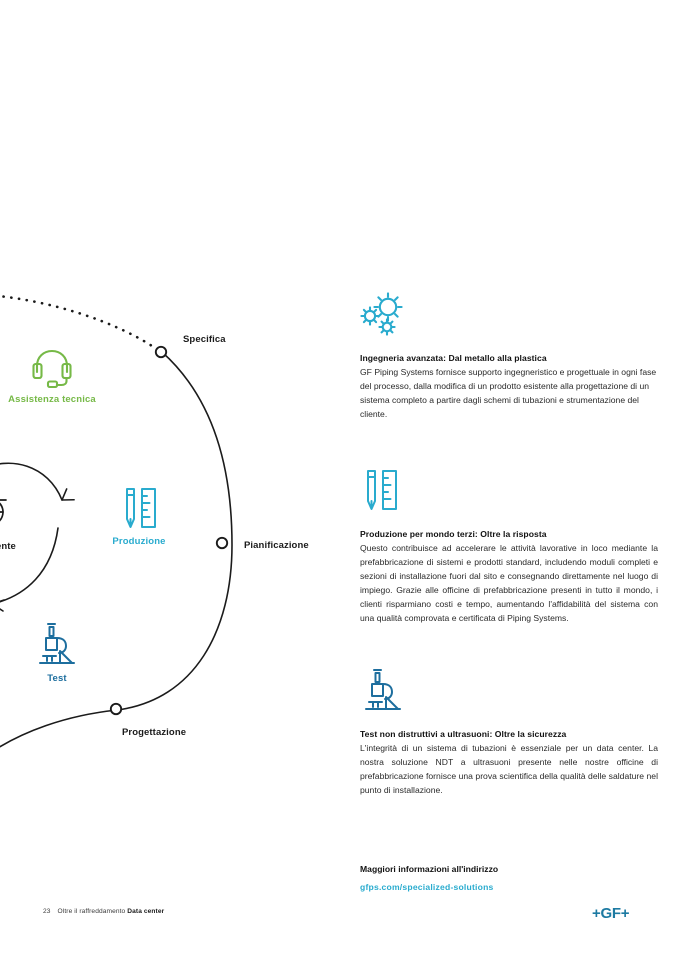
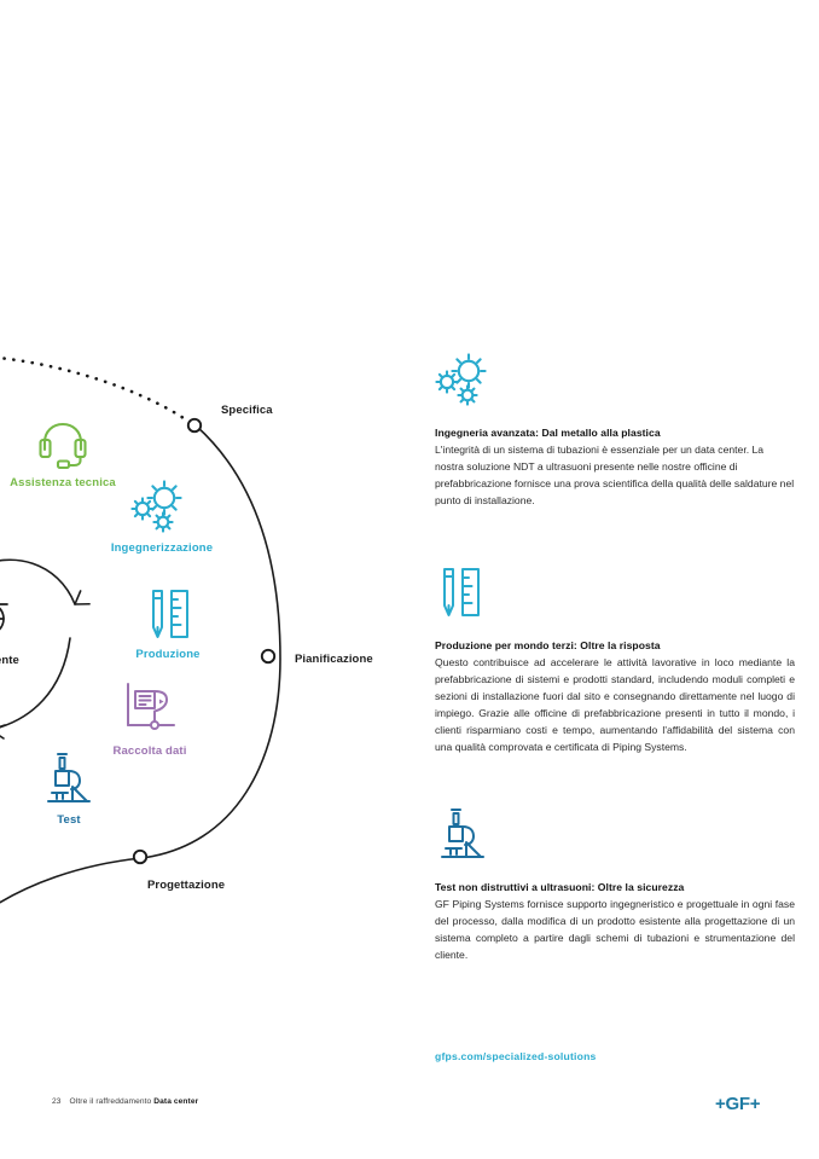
  Specifica
  Pianificazione
  Progettazione
  nte
  Assistenza tecnica
+ Ingegnerizzazione
  Produzione
+ Raccolta dati
  Test
  Ingegneria avanzata: Dal metallo alla plastica
- GF Piping Systems fornisce supporto ingegneristico e progettuale in ogni fase del processo, dalla modifica di un prodotto esistente alla progettazione di un sistema completo a partire dagli schemi di tubazioni e strumentazione del cliente.
+ L'integrità di un sistema di tubazioni è essenziale per un data center. La nostra soluzione NDT a ultrasuoni presente nelle nostre officine di prefabbricazione fornisce una prova scientifica della qualità delle saldature nel punto di installazione.
  Produzione per mondo terzi: Oltre la risposta
  Questo contribuisce ad accelerare le attività lavorative in loco mediante la prefabbricazione di sistemi e prodotti standard, includendo moduli completi e sezioni di installazione fuori dal sito e consegnando direttamente nel luogo di impiego. Grazie alle officine di prefabbricazione presenti in tutto il mondo, i clienti risparmiano costi e tempo, aumentando l'affidabilità del sistema con una qualità comprovata e certificata di Piping Systems.
  Test non distruttivi a ultrasuoni: Oltre la sicurezza
- L'integrità di un sistema di tubazioni è essenziale per un data center. La nostra soluzione NDT a ultrasuoni presente nelle nostre officine di prefabbricazione fornisce una prova scientifica della qualità delle saldature nel punto di installazione.
+ GF Piping Systems fornisce supporto ingegneristico e progettuale in ogni fase del processo, dalla modifica di un prodotto esistente alla progettazione di un sistema completo a partire dagli schemi di tubazioni e strumentazione del cliente.
- Maggiori informazioni all'indirizzo
  gfps.com/specialized-solutions
  +GF+
